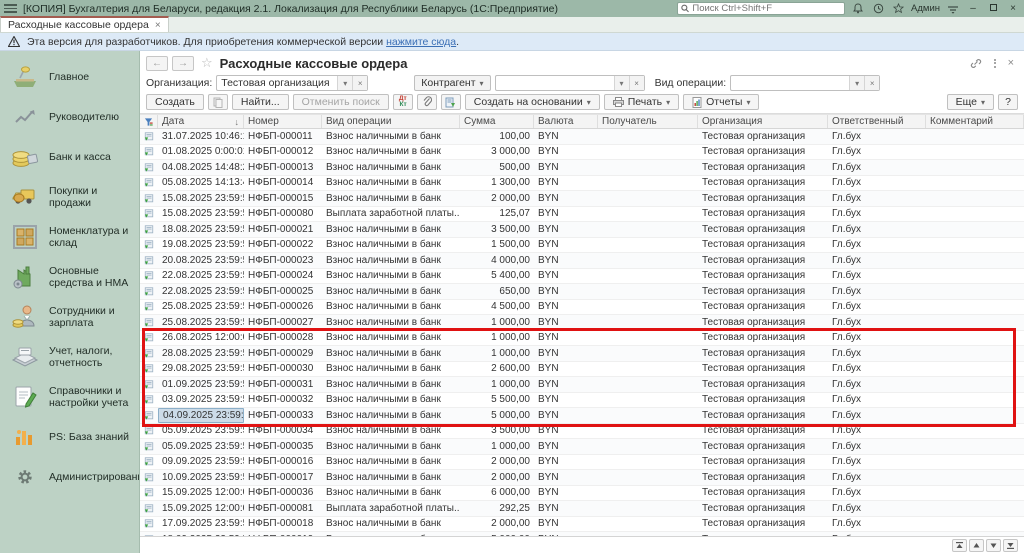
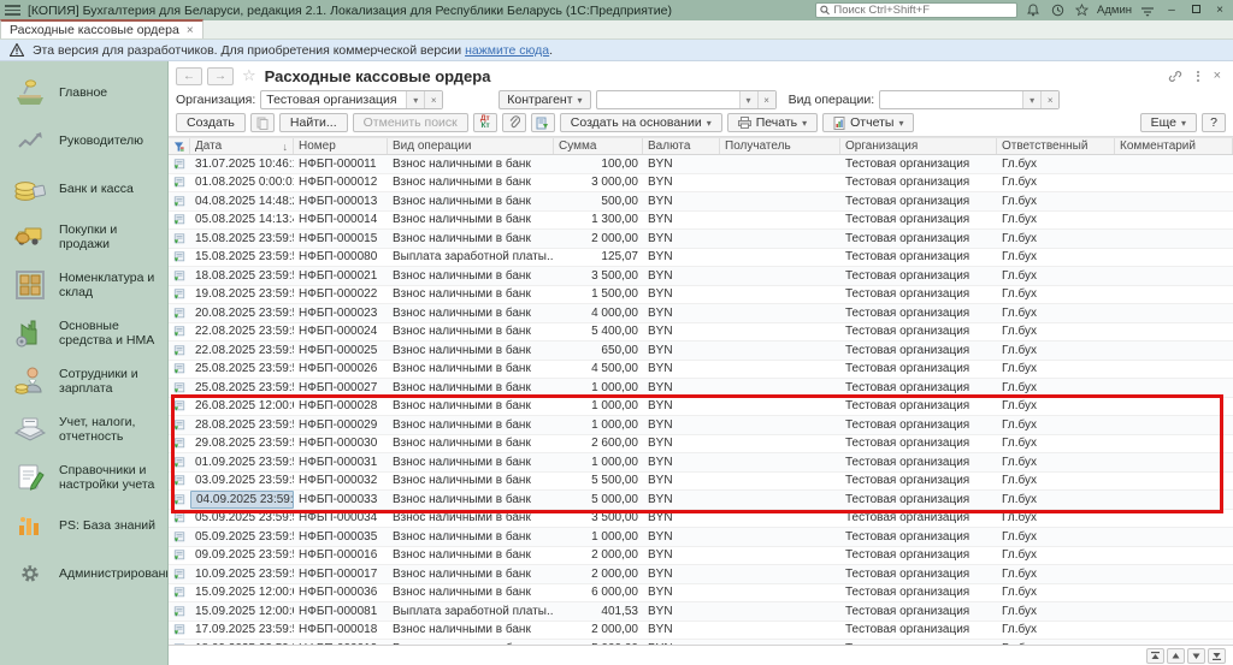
  [КОПИЯ] Бухгалтерия для Беларуси, редакция 2.1. Локализация для Республики Беларусь (1С:Предприятие)
  Поиск Ctrl+Shift+F
  Админ
  –
  ×
  Расходные кассовые ордера
  ×
  Эта версия для разработчиков. Для приобретения коммерческой версии нажмите сюда.
  Главное
  Руководителю
  Банк и касса
  Покупки и продажи
  Номенклатура и склад
  Основные средства и НМА
  Сотрудники и зарплата
  Учет, налоги, отчетность
  Справочники и настройки учета
  PS: База знаний
  Администрирован
  ←
  →
  ☆
  Расходные кассовые ордера
  ×
  Организация:
  Тестовая организация
  ▾
  ×
  Контрагент
  ▾
  ▾
  ×
  Вид операции:
  ▾
  ×
  Создать
  Найти...
  Отменить поиск
  Создать на основании
  ▾
  Печать
  ▾
  Отчеты
  ▾
  Еще
  ▾
  ?
  Дата
  ↓
  Номер
  Вид операции
  Сумма
  Валюта
  Получатель
  Организация
  Ответственный
  Комментарий
  31.07.2025 10:46:
  НФБП-000011
  Взнос наличными в банк
  100,00
  BYN
  Тестовая организация
  Гл.бух
  01.08.2025 0:00:0
  НФБП-000012
  Взнос наличными в банк
  3 000,00
  BYN
  Тестовая организация
  Гл.бух
  04.08.2025 14:48:
  НФБП-000013
  Взнос наличными в банк
  500,00
  BYN
  Тестовая организация
  Гл.бух
  05.08.2025 14:13:
  НФБП-000014
  Взнос наличными в банк
  1 300,00
  BYN
  Тестовая организация
  Гл.бух
  15.08.2025 23:59:
  НФБП-000015
  Взнос наличными в банк
  2 000,00
  BYN
  Тестовая организация
  Гл.бух
  15.08.2025 23:59:
  НФБП-000080
  Выплата заработной платы..
  125,07
  BYN
  Тестовая организация
  Гл.бух
  18.08.2025 23:59:
  НФБП-000021
  Взнос наличными в банк
  3 500,00
  BYN
  Тестовая организация
  Гл.бух
  19.08.2025 23:59:
  НФБП-000022
  Взнос наличными в банк
  1 500,00
  BYN
  Тестовая организация
  Гл.бух
  20.08.2025 23:59:
  НФБП-000023
  Взнос наличными в банк
  4 000,00
  BYN
  Тестовая организация
  Гл.бух
  22.08.2025 23:59:
  НФБП-000024
  Взнос наличными в банк
  5 400,00
  BYN
  Тестовая организация
  Гл.бух
  22.08.2025 23:59:
  НФБП-000025
  Взнос наличными в банк
  650,00
  BYN
  Тестовая организация
  Гл.бух
  25.08.2025 23:59:
  НФБП-000026
  Взнос наличными в банк
  4 500,00
  BYN
  Тестовая организация
  Гл.бух
  25.08.2025 23:59:
  НФБП-000027
  Взнос наличными в банк
  1 000,00
  BYN
  Тестовая организация
  Гл.бух
  26.08.2025 12:00:
  НФБП-000028
  Взнос наличными в банк
  1 000,00
  BYN
  Тестовая организация
  Гл.бух
  28.08.2025 23:59:
  НФБП-000029
  Взнос наличными в банк
  1 000,00
  BYN
  Тестовая организация
  Гл.бух
  29.08.2025 23:59:
  НФБП-000030
  Взнос наличными в банк
  2 600,00
  BYN
  Тестовая организация
  Гл.бух
  01.09.2025 23:59:
  НФБП-000031
  Взнос наличными в банк
  1 000,00
  BYN
  Тестовая организация
  Гл.бух
  03.09.2025 23:59:
  НФБП-000032
  Взнос наличными в банк
  5 500,00
  BYN
  Тестовая организация
  Гл.бух
  04.09.2025 23:59:
  НФБП-000033
  Взнос наличными в банк
  5 000,00
  BYN
  Тестовая организация
  Гл.бух
  05.09.2025 23:59:
  НФБП-000034
  Взнос наличными в банк
  3 500,00
  BYN
  Тестовая организация
  Гл.бух
  05.09.2025 23:59:
  НФБП-000035
  Взнос наличными в банк
  1 000,00
  BYN
  Тестовая организация
  Гл.бух
  09.09.2025 23:59:
  НФБП-000016
  Взнос наличными в банк
  2 000,00
  BYN
  Тестовая организация
  Гл.бух
  10.09.2025 23:59:
  НФБП-000017
  Взнос наличными в банк
  2 000,00
  BYN
  Тестовая организация
  Гл.бух
  15.09.2025 12:00:
  НФБП-000036
  Взнос наличными в банк
  6 000,00
  BYN
  Тестовая организация
  Гл.бух
  15.09.2025 12:00:
  НФБП-000081
  Выплата заработной платы..
- 292,25
+ 401,53
  BYN
  Тестовая организация
  Гл.бух
  17.09.2025 23:59:
  НФБП-000018
  Взнос наличными в банк
  2 000,00
  BYN
  Тестовая организация
  Гл.бух
